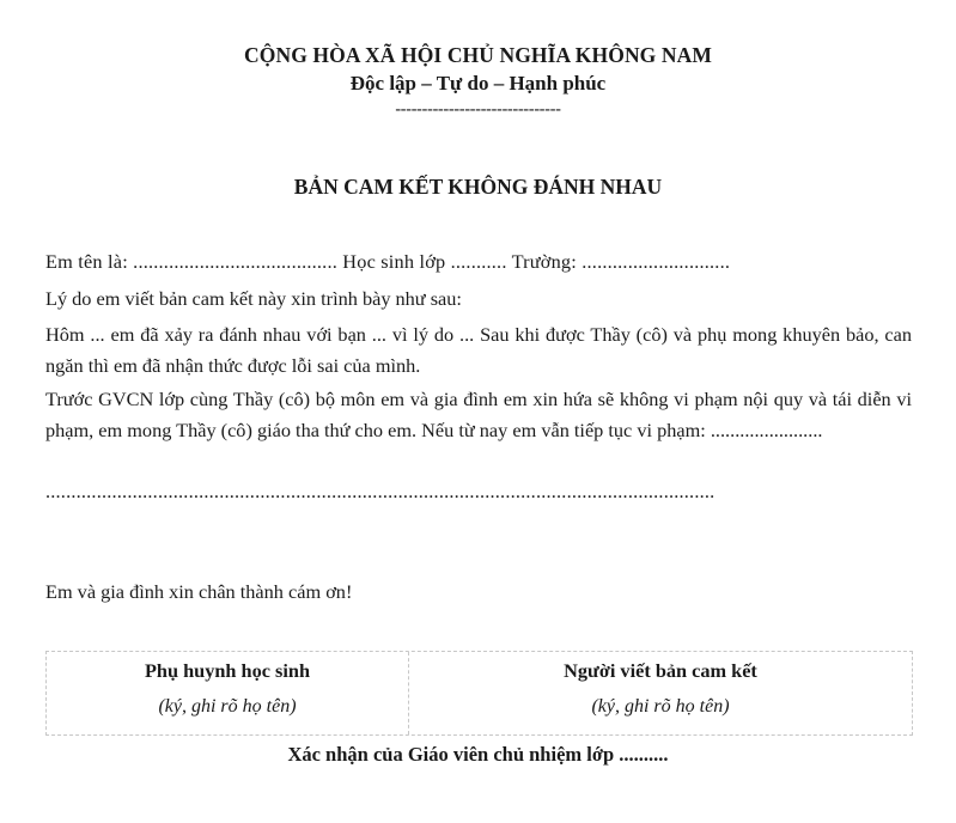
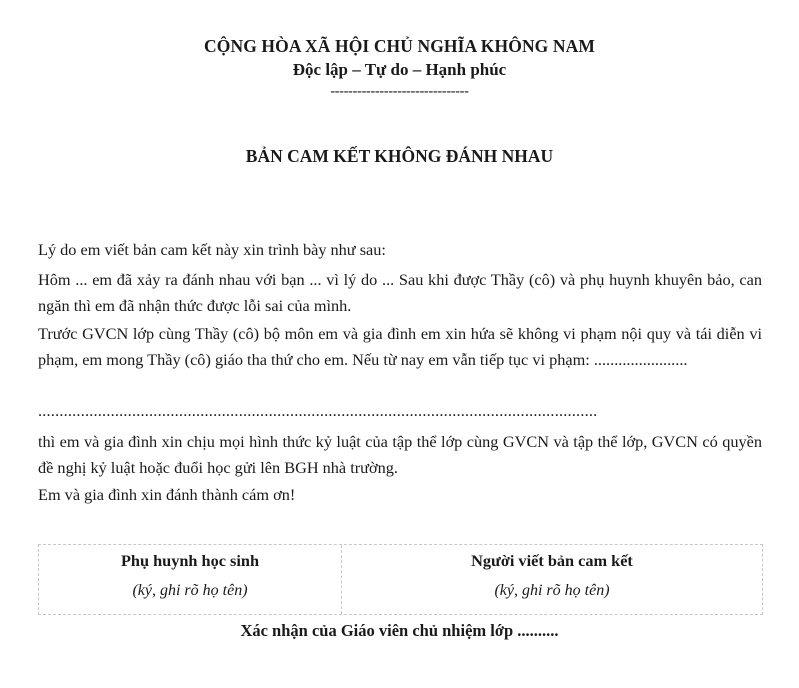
  CỘNG HÒA XÃ HỘI CHỦ NGHĨA KHÔNG NAM
  Độc lập – Tự do – Hạnh phúc
  -------------------------------
  BẢN CAM KẾT KHÔNG ĐÁNH NHAU
- Em tên là: ........................................ Học sinh lớp ........... Trường: .............................
  Lý do em viết bản cam kết này xin trình bày như sau:
- Hôm ... em đã xảy ra đánh nhau với bạn ... vì lý do ... Sau khi được Thầy (cô) và phụ mong khuyên bảo, can ngăn thì em đã nhận thức được lỗi sai của mình.
+ Hôm ... em đã xảy ra đánh nhau với bạn ... vì lý do ... Sau khi được Thầy (cô) và phụ huynh khuyên bảo, can ngăn thì em đã nhận thức được lỗi sai của mình.
  Trước GVCN lớp cùng Thầy (cô) bộ môn em và gia đình em xin hứa sẽ không vi phạm nội quy và tái diễn vi phạm, em mong Thầy (cô) giáo tha thứ cho em. Nếu từ nay em vẫn tiếp tục vi phạm: .......................
  ...................................................................................................................................
+ thì em và gia đình xin chịu mọi hình thức kỷ luật của tập thể lớp cùng GVCN và tập thể lớp, GVCN có quyền đề nghị kỷ luật hoặc đuổi học gửi lên BGH nhà trường.
- Em và gia đình xin chân thành cám ơn!
+ Em và gia đình xin đánh thành cám ơn!
  Phụ huynh học sinh
  (ký, ghi rõ họ tên)
  Người viết bản cam kết
  (ký, ghi rõ họ tên)
  Xác nhận của Giáo viên chủ nhiệm lớp ..........
